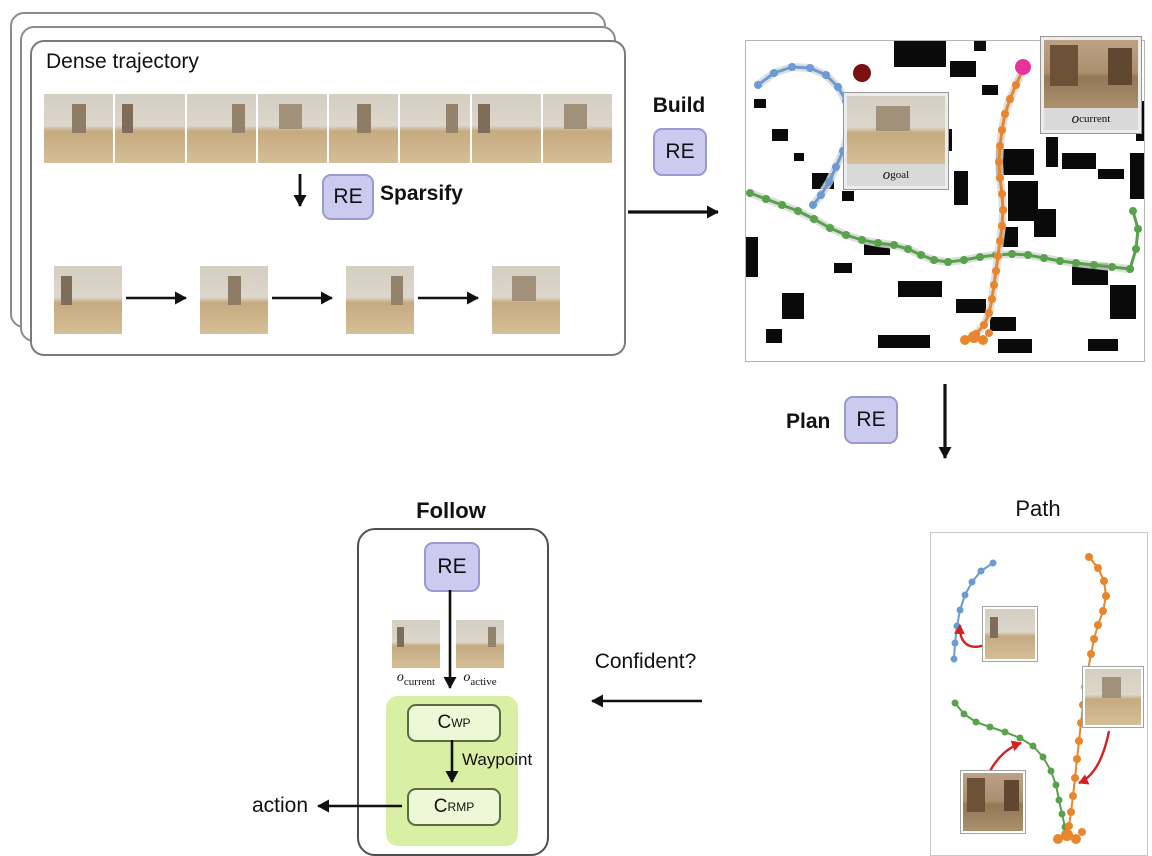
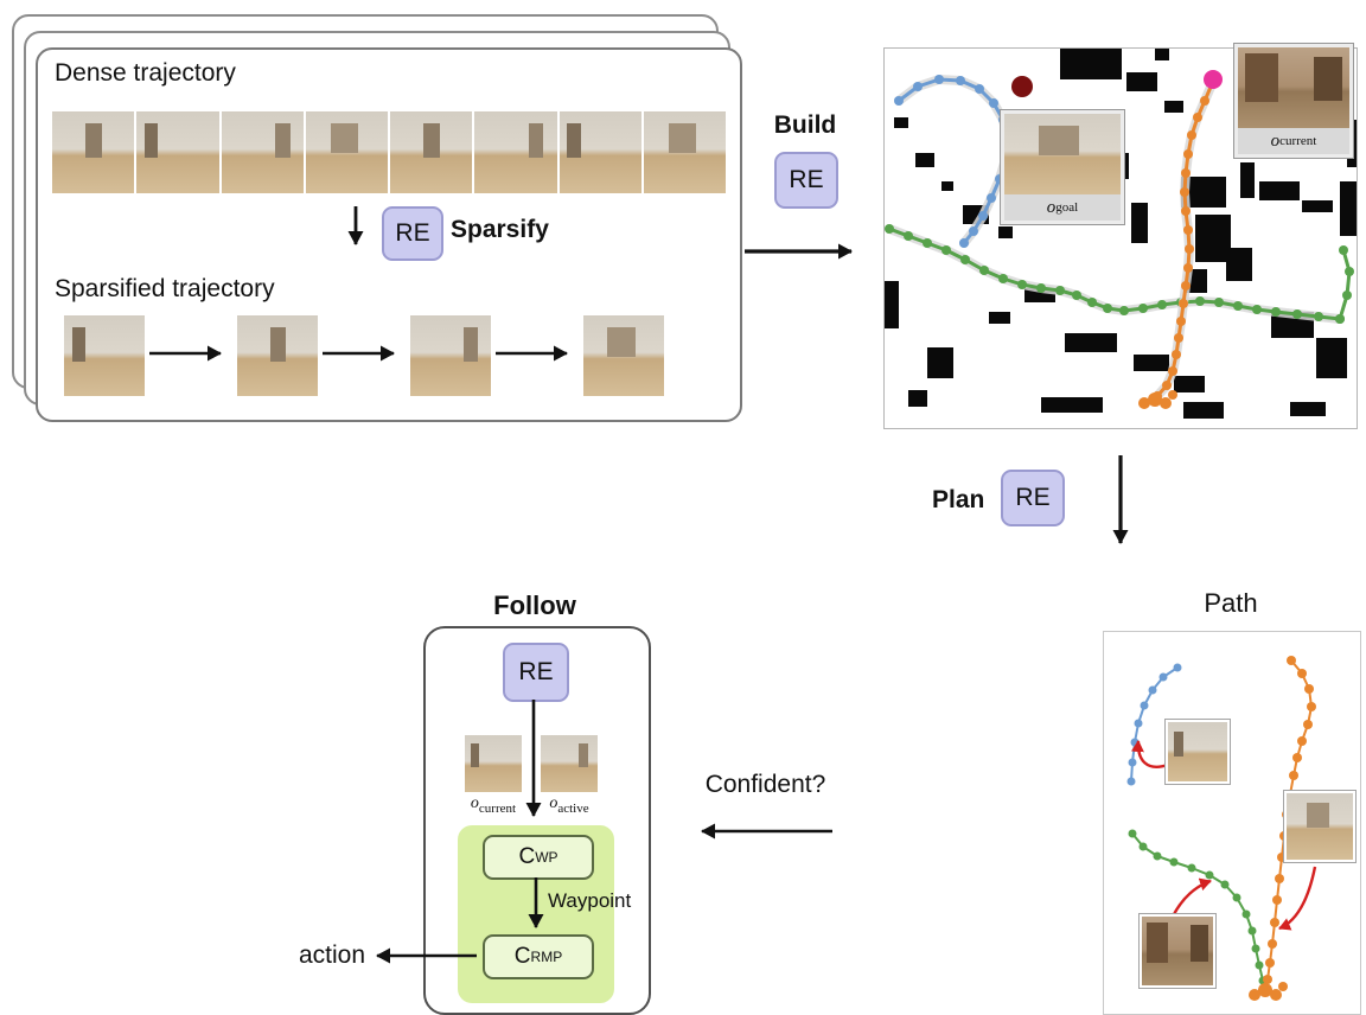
  Dense trajectory
  RE
  Sparsify
+ Sparsified trajectory
  Build
  RE
  o
  goal
  o
  current
  Plan
  RE
  Path
  Follow
  RE
  ocurrent
  oactive
  C
  WP
  Waypoint
  C
  RMP
  action
  Confident?
